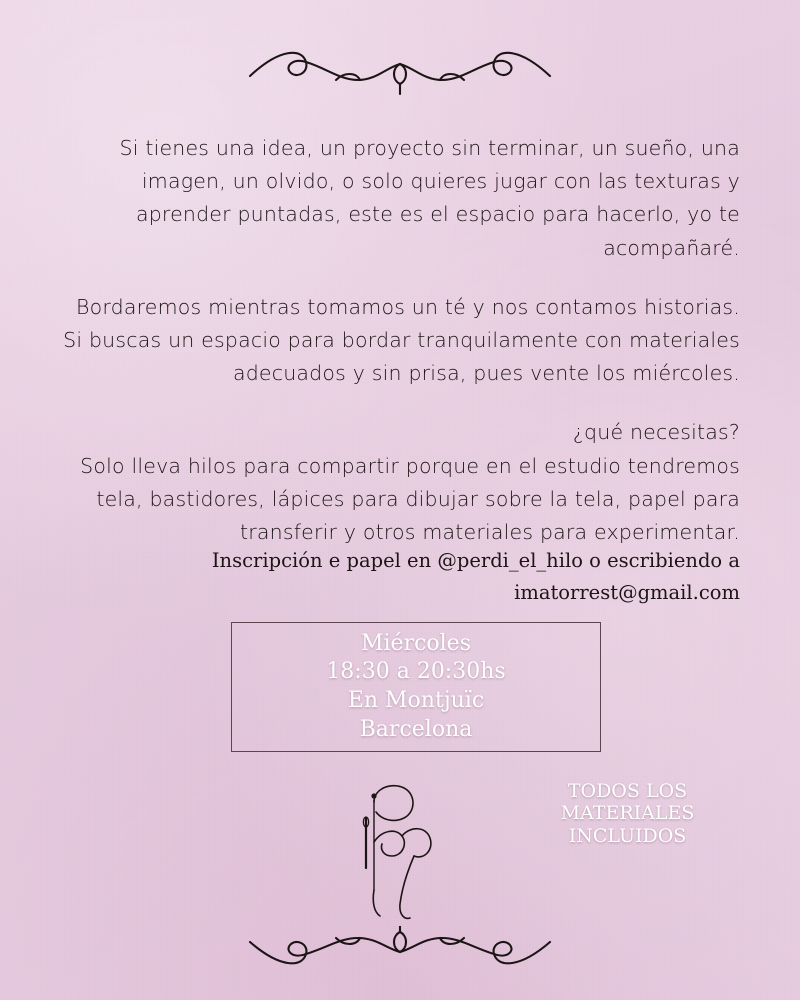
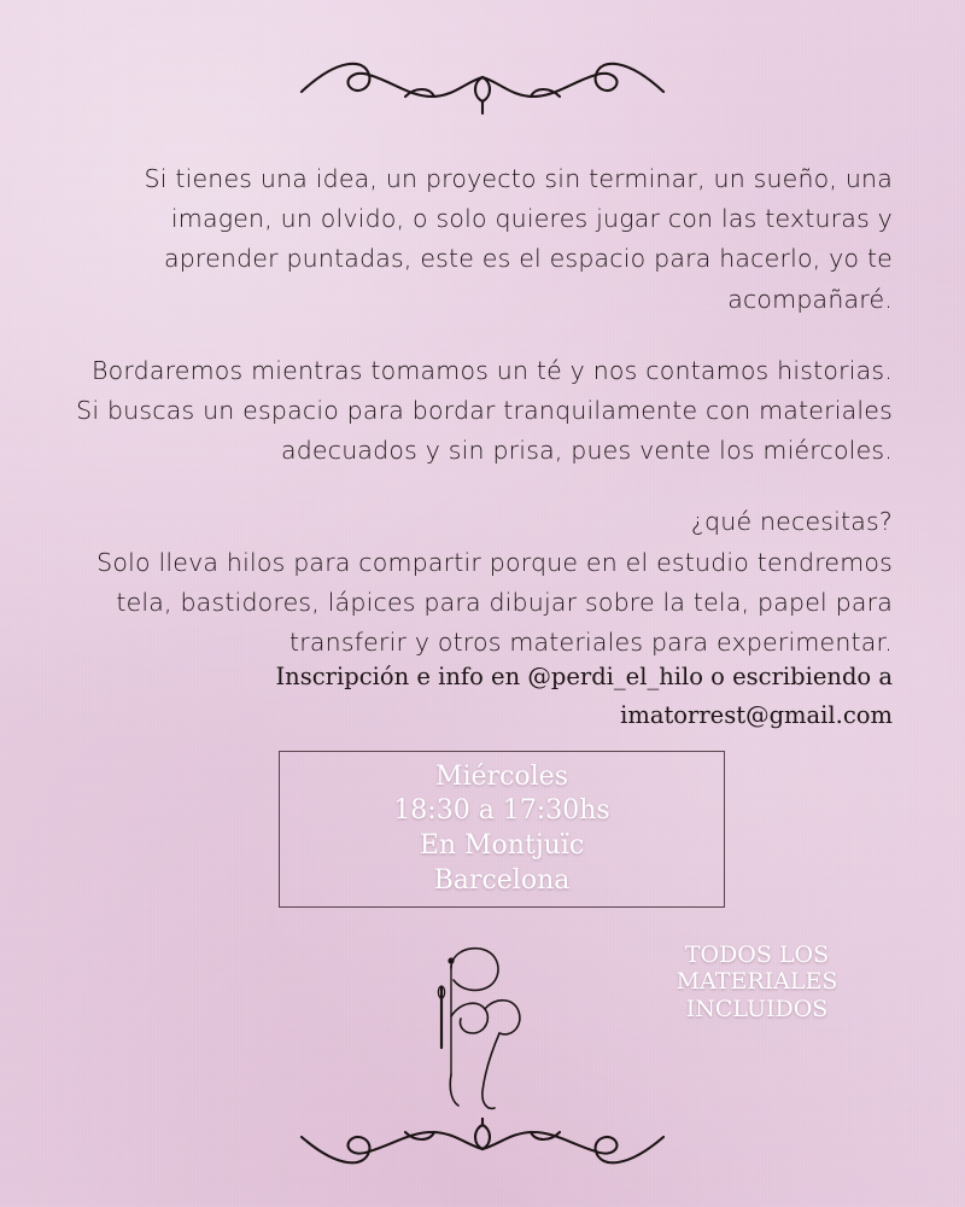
  Si tienes una idea, un proyecto sin terminar, un sueño, una imagen, un olvido, o solo quieres jugar con las texturas y aprender puntadas, este es el espacio para hacerlo, yo te acompañaré.
  Bordaremos mientras tomamos un té y nos contamos historias. Si buscas un espacio para bordar tranquilamente con materiales adecuados y sin prisa, pues vente los miércoles.
  ¿qué necesitas?
  Solo lleva hilos para compartir porque en el estudio tendremos tela, bastidores, lápices para dibujar sobre la tela, papel para transferir y otros materiales para experimentar.
- Inscripción e papel en @perdi_el_hilo o escribiendo a
+ Inscripción e info en @perdi_el_hilo o escribiendo a
  imatorrest@gmail.com
  Miércoles
- 18:30 a 20:30hs
+ 18:30 a 17:30hs
  En Montjuïc
  Barcelona
  TODOS LOS
  MATERIALES
  INCLUIDOS
